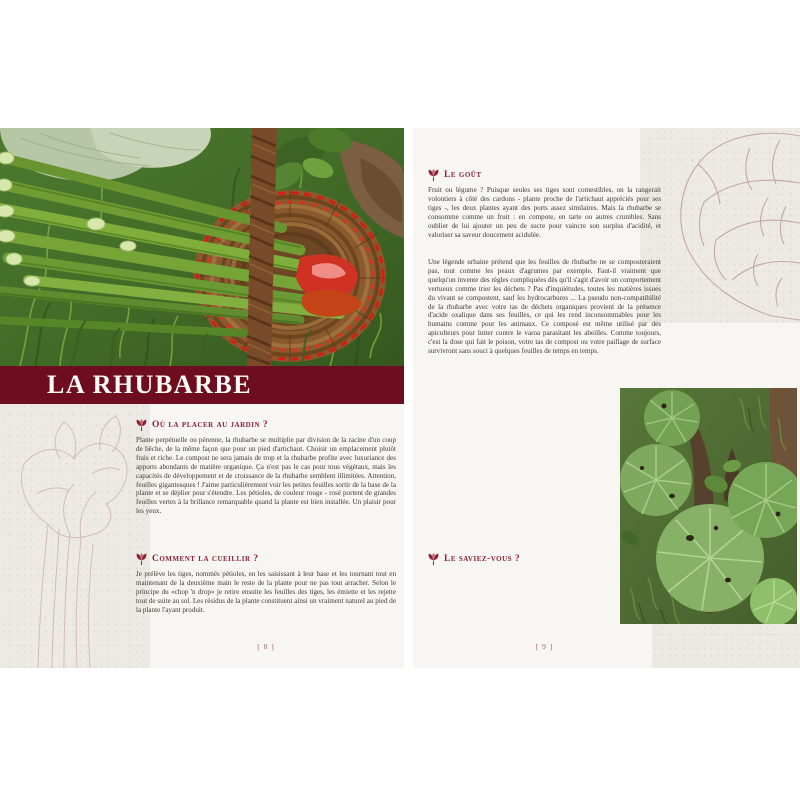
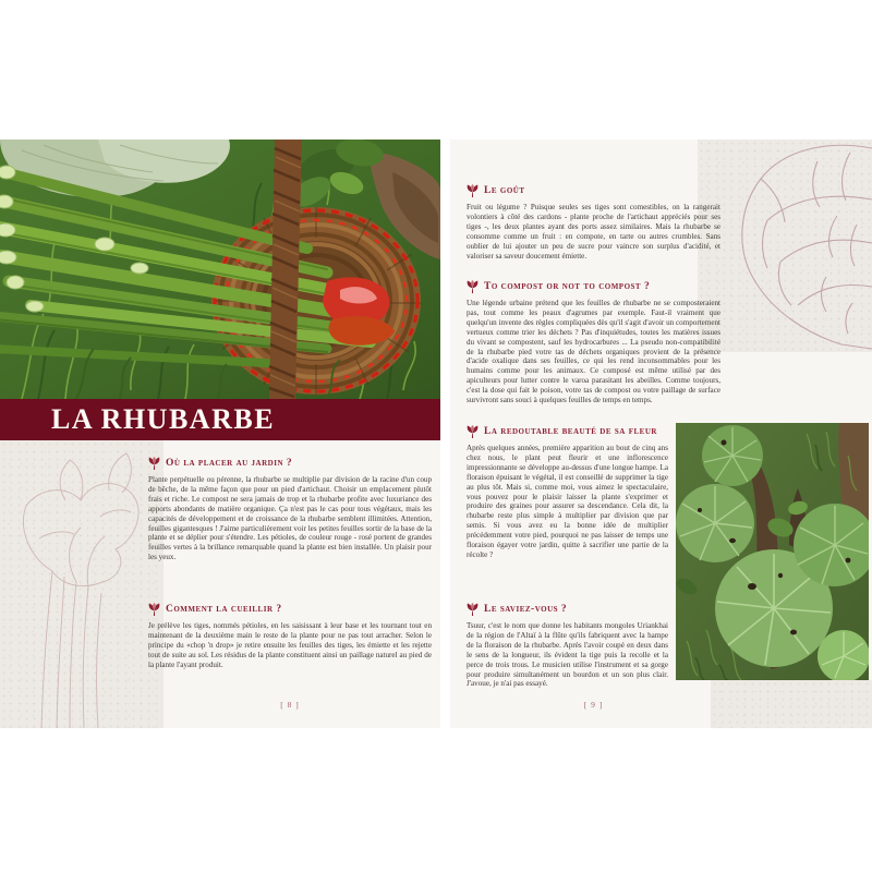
  LA RHUBARBE
  Où la placer au jardin ?
  Plante perpétuelle ou pérenne, la rhubarbe se multiplie par division de la racine d'un coup de bêche, de la même façon que pour un pied d'artichaut. Choisir un emplacement plutôt frais et riche. Le compost ne sera jamais de trop et la rhubarbe profite avec luxuriance des apports abondants de matière organique. Ça n'est pas le cas pour tous végétaux, mais les capacités de développement et de croissance de la rhubarbe semblent illimitées. Attention, feuilles gigantesques ! J'aime particulièrement voir les petites feuilles sortir de la base de la plante et se déplier pour s'étendre. Les pétioles, de couleur rouge - rosé portent de grandes feuilles vertes à la brillance remarquable quand la plante est bien installée. Un plaisir pour
  Comment la cueillir ?
- Je prélève les tiges, nommés pétioles, en les saisissant à leur base et les tournant tout en maintenant de la deuxième main le reste de la plante pour ne pas tout arracher. Selon le principe du «chop 'n drop» je retire ensuite les feuilles des tiges, les émiette et les rejette tout de suite au sol. Les résidus de la plante constituent ainsi un vraiment naturel au pied de la plante l'ayant produit.
+ Je prélève les tiges, nommés pétioles, en les saisissant à leur base et les tournant tout en maintenant de la deuxième main le reste de la plante pour ne pas tout arracher. Selon le principe du «chop 'n drop» je retire ensuite les feuilles des tiges, les émiette et les rejette tout de suite au sol. Les résidus de la plante constituent ainsi un paillage naturel au pied de la plante l'ayant produit.
  [ 8 ]
  Le goût
- Fruit ou légume ? Puisque seules ses tiges sont comestibles, on la rangerait volontiers à côté des cardons - plante proche de l'artichaut appréciés pour ses tiges -, les deux plantes ayant des ports assez similaires. Mais la rhubarbe se consomme comme un fruit : en compote, en tarte ou autres crumbles. Sans oublier de lui ajouter un peu de sucre pour vaincre son surplus d'acidité, et valoriser sa saveur doucement acidulée.
+ Fruit ou légume ? Puisque seules ses tiges sont comestibles, on la rangerait volontiers à côté des cardons - plante proche de l'artichaut appréciés pour ses tiges -, les deux plantes ayant des ports assez similaires. Mais la rhubarbe se consomme comme un fruit : en compote, en tarte ou autres crumbles. Sans oublier de lui ajouter un peu de sucre pour vaincre son surplus d'acidité, et valoriser sa saveur doucement émiette.
+ To compost or not to compost ?
- Une légende urbaine prétend que les feuilles de rhubarbe ne se composteraient pas, tout comme les peaux d'agrumes par exemple. Faut-il vraiment que quelqu'un invente des règles compliquées dès qu'il s'agit d'avoir un comportement vertueux comme trier les déchets ? Pas d'inquiétudes, toutes les matières issues du vivant se compostent, sauf les hydrocarbures ... La pseudo non-compatibilité de la rhubarbe avec votre tas de déchets organiques provient de la présence d'acide oxalique dans ses feuilles, ce qui les rend inconsommables pour les humains comme pour les animaux. Ce composé est même utilisé par des apiculteurs pour lutter contre le varoa parasitant les abeilles. Comme toujours, c'est la dose qui fait le poison, votre tas de compost ou votre paillage de surface survivront sans souci à quelques feuilles de temps en temps.
+ Une légende urbaine prétend que les feuilles de rhubarbe ne se composteraient pas, tout comme les peaux d'agrumes par exemple. Faut-il vraiment que quelqu'un invente des règles compliquées dès qu'il s'agit d'avoir un comportement vertueux comme trier les déchets ? Pas d'inquiétudes, toutes les matières issues du vivant se compostent, sauf les hydrocarbures ... La pseudo non-compatibilité de la rhubarbe pied votre tas de déchets organiques provient de la présence d'acide oxalique dans ses feuilles, ce qui les rend inconsommables pour les humains comme pour les animaux. Ce composé est même utilisé par des apiculteurs pour lutter contre le varoa parasitant les abeilles. Comme toujours, c'est la dose qui fait le poison, votre tas de compost ou votre paillage de surface survivront sans souci à quelques feuilles de temps en temps.
+ La redoutable beauté de sa fleur
+ Après quelques années, première apparition au bout de cinq ans chez nous, le plant peut fleurir et une inflorescence impressionnante se développe au-dessus d'une longue hampe. La floraison épuisant le végétal, il est conseillé de supprimer la tige au plus tôt. Mais si, comme moi, vous aimez le spectaculaire, vous pouvez pour le plaisir laisser la plante s'exprimer et produire des graines pour assurer sa descendance. Cela dit, la rhubarbe reste plus simple à multiplier par division que par semis. Si vous avez eu la bonne idée de multiplier précédemment votre pied, pourquoi ne pas laisser de temps une floraison égayer votre jardin, quitte à sacrifier une partie de la récolte ?
  Le saviez-vous ?
+ Tsuur, c'est le nom que donne les habitants mongoles Uriankhai de la région de l'Altaï à la flûte qu'ils fabriquent avec la hampe de la floraison de la rhubarbe. Après l'avoir coupé en deux dans le sens de la longueur, ils évident la tige puis la recolle et la perce de trois trous. Le musicien utilise l'instrument et sa gorge pour produire simultanément un bourdon et un son plus clair. J'avoue, je n'ai pas essayé.
  [ 9 ]
